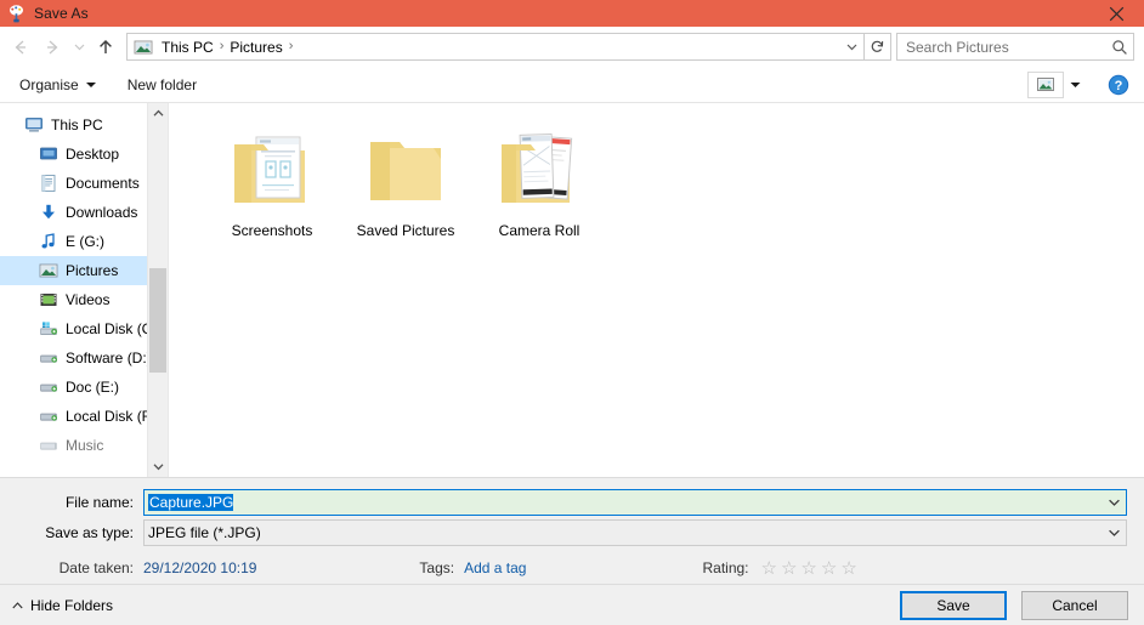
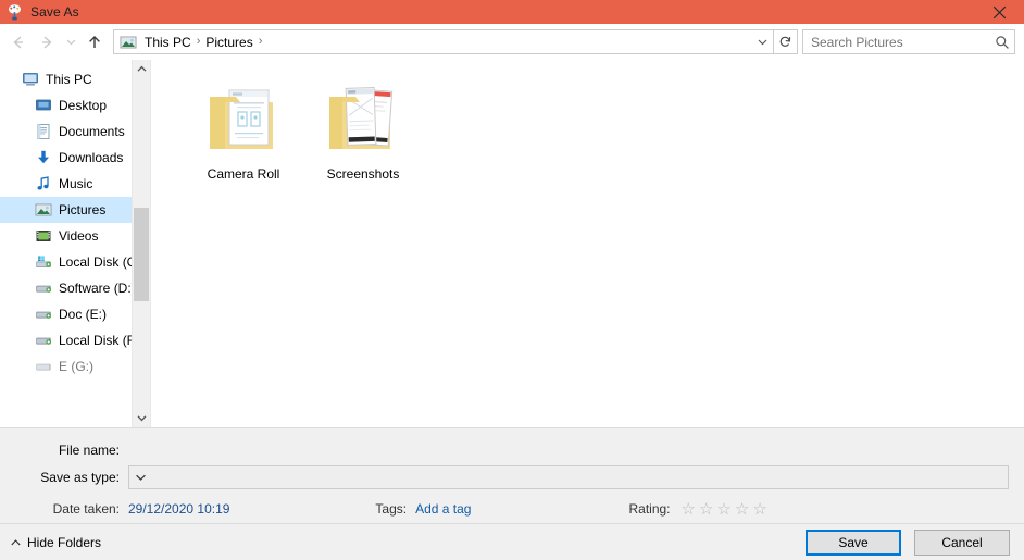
  Save As
  This PC
  ›
  Pictures
  ›
  Search Pictures
- Organise
- New folder
- ?
  This PC
  Desktop
  Documents
  Downloads
- E (G:)
+ Music
  Pictures
  Videos
  Local Disk (
  Software (D:
  Doc (E:)
  Local Disk (
- Music
+ E (G:)
- Screenshots
+ Camera Roll
- Saved Pictures
- Camera Roll
+ Screenshots
  File name:
- Capture.JPG
  Save as type:
- JPEG file (*.JPG)
  Date taken:
  29/12/2020 10:19
  Tags:
  Add a tag
  Rating:
  ☆
  ☆
  ☆
  ☆
  ☆
  Hide Folders
  Save
  Cancel
